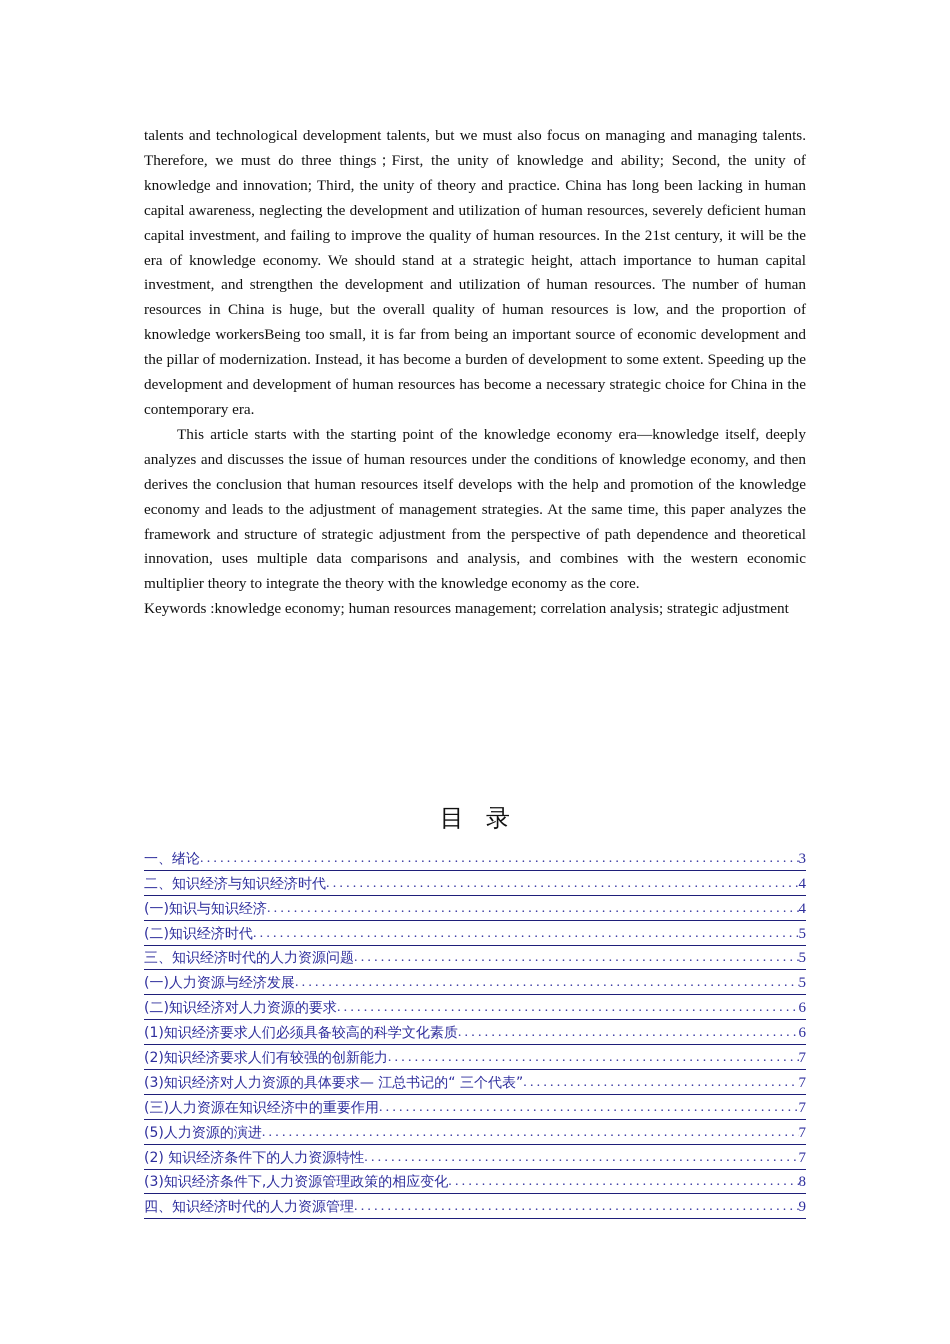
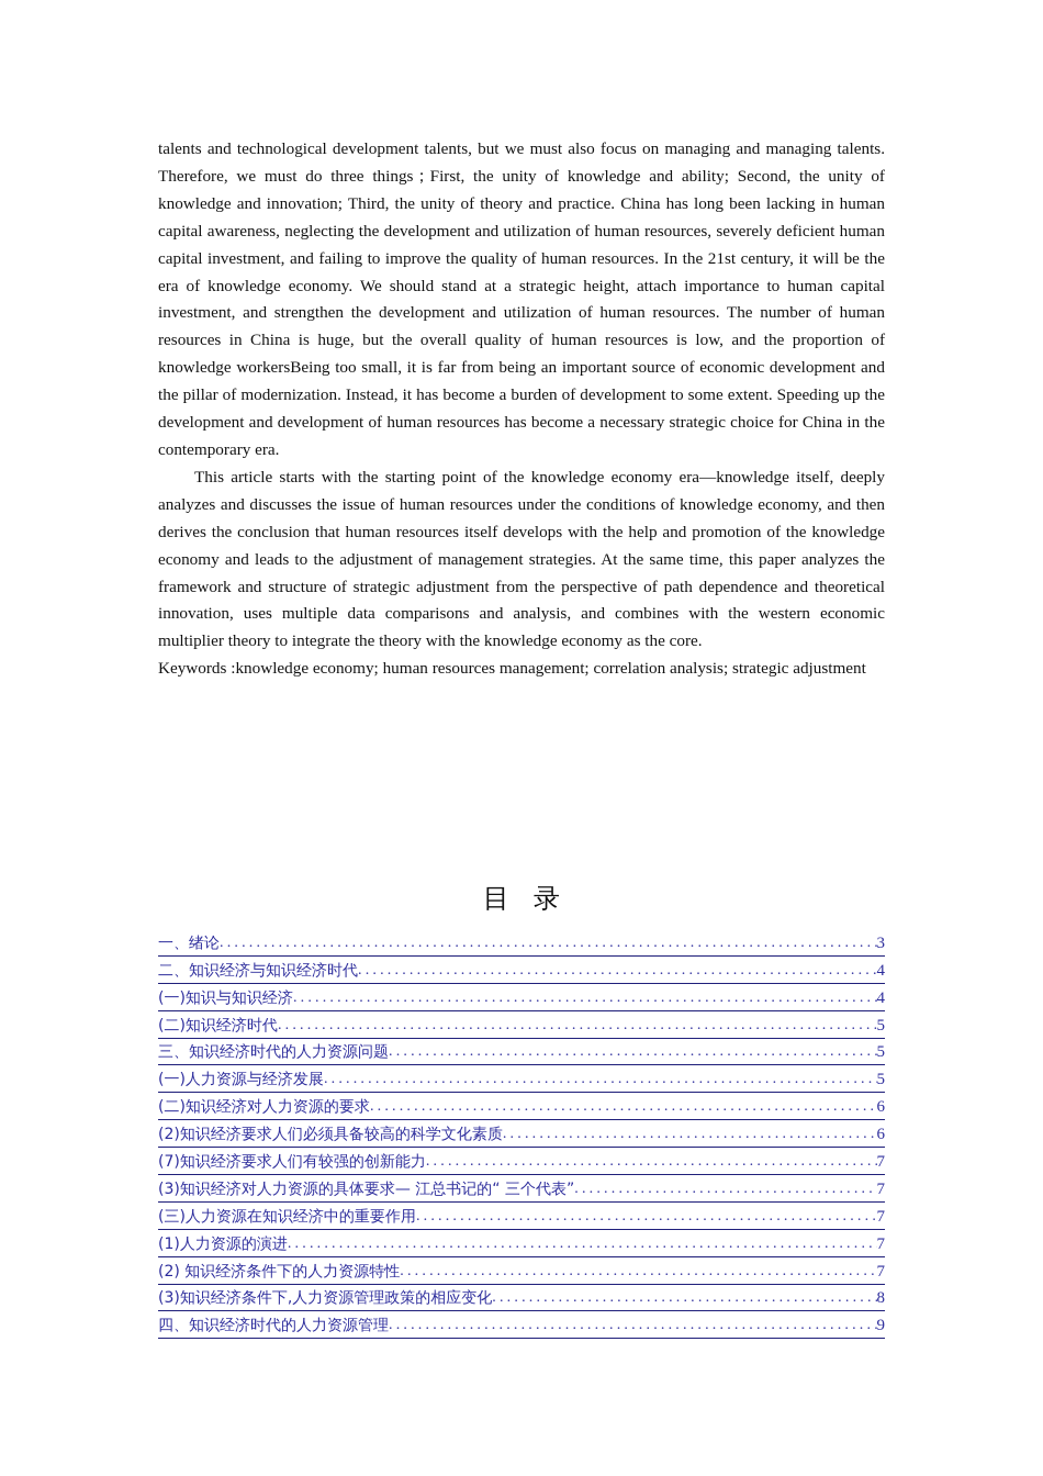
  talents and technological development talents, but we must also focus on managing and managing talents. Therefore, we must do three things；First, the unity of knowledge and ability; Second, the unity of knowledge and innovation; Third, the unity of theory and practice. China has long been lacking in human capital awareness, neglecting the development and utilization of human resources, severely deficient human capital investment, and failing to improve the quality of human resources. In the 21st century, it will be the era of knowledge economy. We should stand at a strategic height, attach importance to human capital investment, and strengthen the development and utilization of human resources. The number of human resources in China is huge, but the overall quality of human resources is low, and the proportion of knowledge workersBeing too small, it is far from being an important source of economic development and the pillar of modernization. Instead, it has become a burden of development to some extent. Speeding up the development and development of human resources has become a necessary strategic choice for China in the contemporary era.
  This article starts with the starting point of the knowledge economy era—knowledge itself, deeply analyzes and discusses the issue of human resources under the conditions of knowledge economy, and then derives the conclusion that human resources itself develops with the help and promotion of the knowledge economy and leads to the adjustment of management strategies. At the same time, this paper analyzes the framework and structure of strategic adjustment from the perspective of path dependence and theoretical innovation, uses multiple data comparisons and analysis, and combines with the western economic multiplier theory to integrate the theory with the knowledge economy as the core.
  Keywords :knowledge economy; human resources management; correlation analysis; strategic adjustment
  目录
  一、绪论
  3
  二、知识经济与知识经济时代
  4
  (一)知识与知识经济
  4
  (二)知识经济时代
  5
  三、知识经济时代的人力资源问题
  5
  (一)人力资源与经济发展
  5
  (二)知识经济对人力资源的要求
  6
- (1)知识经济要求人们必须具备较高的科学文化素质
+ (2)知识经济要求人们必须具备较高的科学文化素质
  6
- (2)知识经济要求人们有较强的创新能力
+ (7)知识经济要求人们有较强的创新能力
  7
  (3)知识经济对人力资源的具体要求— 江总书记的“ 三个代表”
  7
  (三)人力资源在知识经济中的重要作用
  7
- (5)人力资源的演进
+ (1)人力资源的演进
  7
  (2) 知识经济条件下的人力资源特性
  7
  (3)知识经济条件下,人力资源管理政策的相应变化
  8
  四、知识经济时代的人力资源管理
  9
